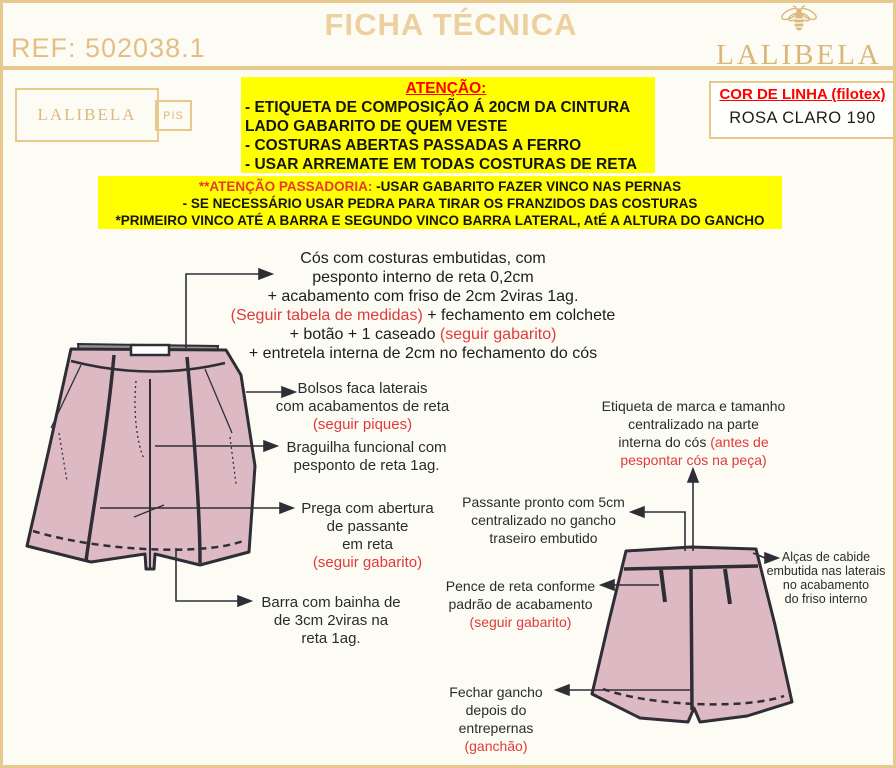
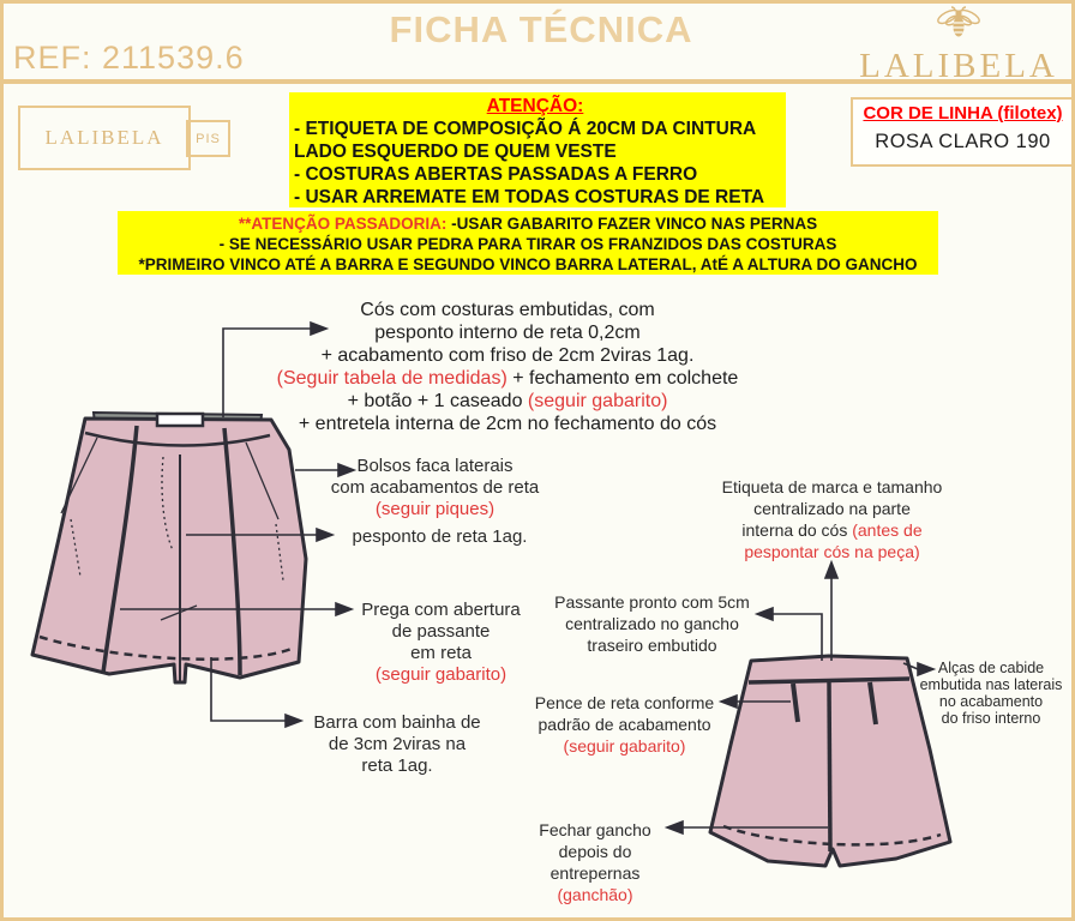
  FICHA TÉCNICA
- REF: 502038.1
+ REF: 211539.6
  LALIBELA
  LALIBELA
  PIS
  ATENÇÃO:
  - ETIQUETA DE COMPOSIÇÃO Á 20CM DA CINTURA
- LADO GABARITO DE QUEM VESTE
+ LADO ESQUERDO DE QUEM VESTE
  - COSTURAS ABERTAS PASSADAS A FERRO
  - USAR ARREMATE EM TODAS COSTURAS DE RETA
  COR DE LINHA (filotex)
  ROSA CLARO 190
  **ATENÇÃO PASSADORIA: -USAR GABARITO FAZER VINCO NAS PERNAS
  - SE NECESSÁRIO USAR PEDRA PARA TIRAR OS FRANZIDOS DAS COSTURAS
  *PRIMEIRO VINCO ATÉ A BARRA E SEGUNDO VINCO BARRA LATERAL, AtÉ A ALTURA DO GANCHO
  Cós com costuras embutidas, com
  pesponto interno de reta 0,2cm
  + acabamento com friso de 2cm 2viras 1ag.
  (Seguir tabela de medidas) + fechamento em colchete
  + botão + 1 caseado (seguir gabarito)
  + entretela interna de 2cm no fechamento do cós
  Bolsos faca laterais
  com acabamentos de reta
  (seguir piques)
- Braguilha funcional com
  pesponto de reta 1ag.
  Prega com abertura
  de passante
  em reta
  (seguir gabarito)
  Barra com bainha de
  de 3cm 2viras na
  reta 1ag.
  Etiqueta de marca e tamanho
  centralizado na parte
  interna do cós (antes de
  pespontar cós na peça)
  Passante pronto com 5cm
  centralizado no gancho
  traseiro embutido
  Pence de reta conforme
  padrão de acabamento
  (seguir gabarito)
  Alças de cabide
  embutida nas laterais
  no acabamento
  do friso interno
  Fechar gancho
  depois do entrepernas
  (ganchão)
